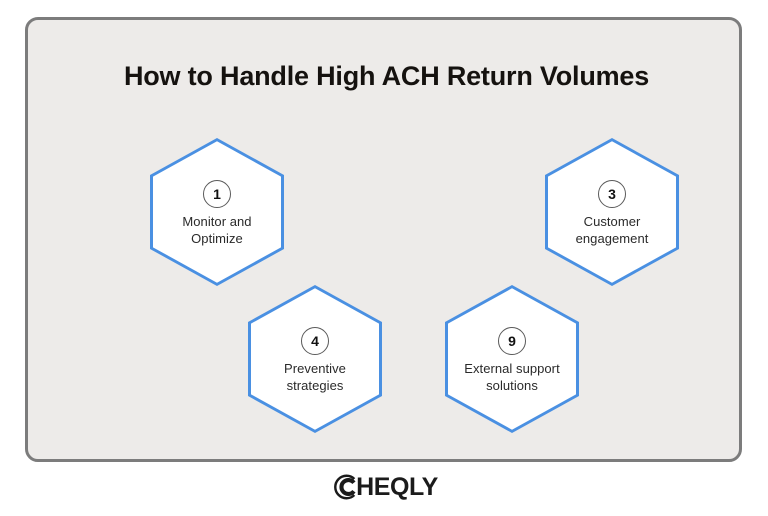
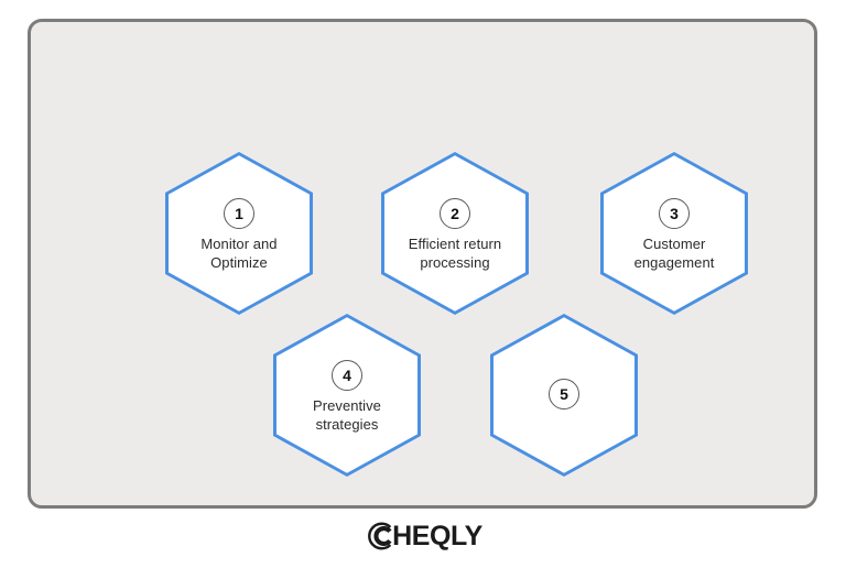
- How to Handle High ACH Return Volumes
  1
  Monitor and Optimize
+ 2
+ Efficient return processing
  3
  Customer engagement
  4
  Preventive strategies
- 9
+ 5
- External support solutions
  HEQLY
